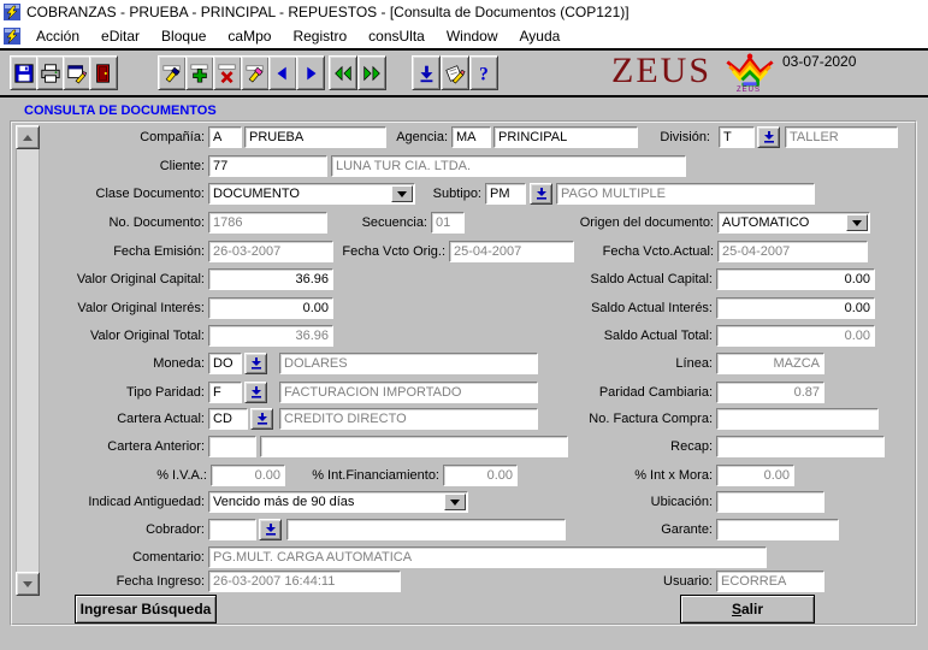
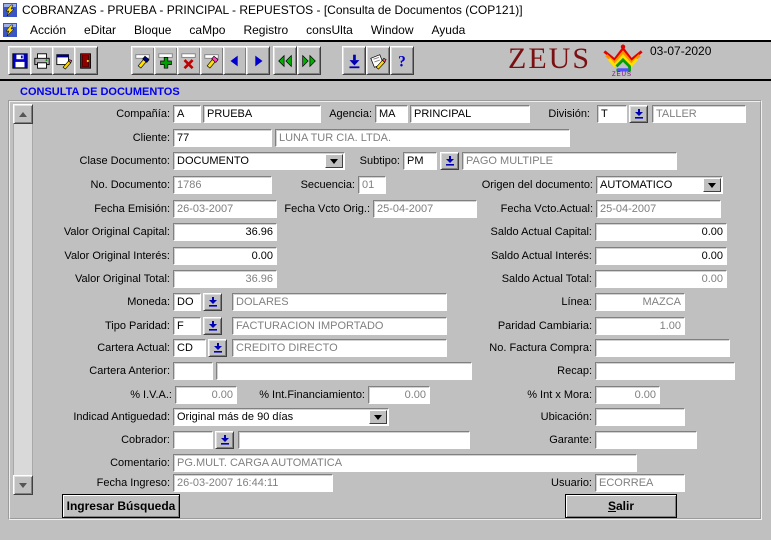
  COBRANZAS - PRUEBA - PRINCIPAL - REPUESTOS - [Consulta de Documentos (COP121)]
  Acción
  eDitar
  Bloque
  caMpo
  Registro
  consUlta
  Window
  Ayuda
  ?
  ZEUS
  03-07-2020
  CONSULTA DE DOCUMENTOS
  Compañía:
  A
  PRUEBA
  Agencia:
  MA
  PRINCIPAL
  División:
  T
  TALLER
  Cliente:
  77
  LUNA TUR CIA. LTDA.
  Clase Documento:
  DOCUMENTO
  Subtipo:
  PM
  PAGO MULTIPLE
  No. Documento:
  1786
  Secuencia:
  01
  Origen del documento:
  AUTOMATICO
  Fecha Emisión:
  26-03-2007
  Fecha Vcto Orig.:
  25-04-2007
  Fecha Vcto.Actual:
  25-04-2007
  Valor Original Capital:
  36.96
  Saldo Actual Capital:
  0.00
  Valor Original Interés:
  0.00
  Saldo Actual Interés:
  0.00
  Valor Original Total:
  36.96
  Saldo Actual Total:
  0.00
  Moneda:
  DO
  DOLARES
  Línea:
  MAZCA
  Tipo Paridad:
  F
  FACTURACION IMPORTADO
  Paridad Cambiaria:
- 0.87
+ 1.00
  Cartera Actual:
  CD
  CREDITO DIRECTO
  No. Factura Compra:
  Cartera Anterior:
  Recap:
  % I.V.A.:
  0.00
  % Int.Financiamiento:
  0.00
  % Int x Mora:
  0.00
  Indicad Antiguedad:
- Vencido más de 90 días
+ Original más de 90 días
  Ubicación:
  Cobrador:
  Garante:
  Comentario:
  PG.MULT. CARGA AUTOMATICA
  Fecha Ingreso:
  26-03-2007 16:44:11
  Usuario:
  ECORREA
  Ingresar Búsqueda
  S
  alir
